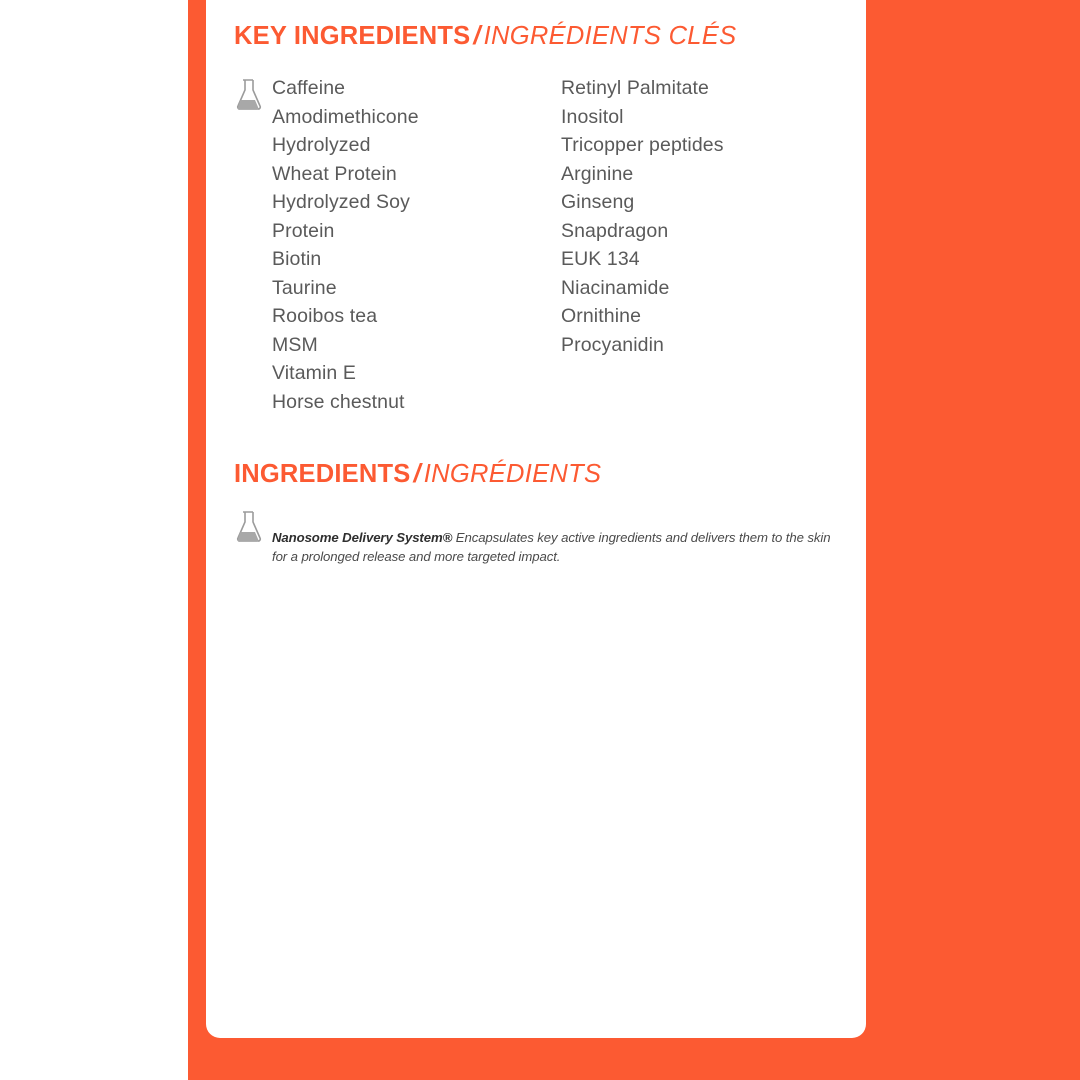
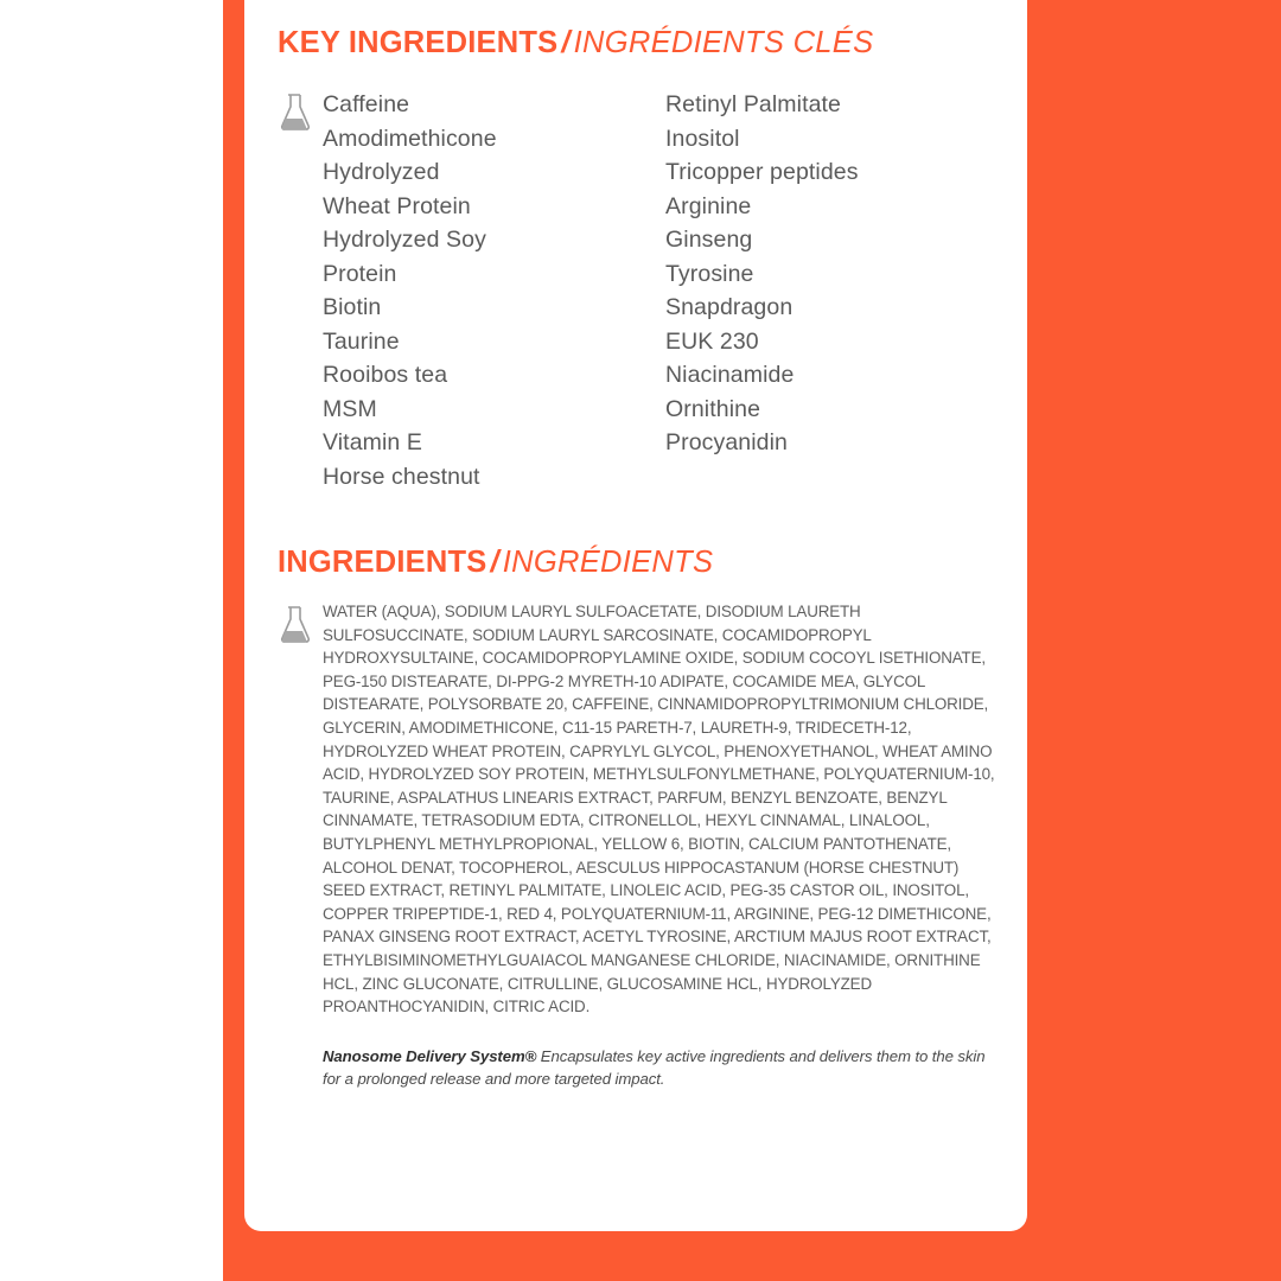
  KEY INGREDIENTS/INGRÉDIENTS CLÉS
  Caffeine
  Amodimethicone
  Hydrolyzed
  Wheat Protein
  Hydrolyzed Soy
  Protein
  Biotin
  Taurine
  Rooibos tea
  MSM
  Vitamin E
  Horse chestnut
  Retinyl Palmitate
  Inositol
  Tricopper peptides
  Arginine
  Ginseng
+ Tyrosine
  Snapdragon
- EUK 134
+ EUK 230
  Niacinamide
  Ornithine
  Procyanidin
  INGREDIENTS/INGRÉDIENTS
+ WATER (AQUA), SODIUM LAURYL SULFOACETATE, DISODIUM LAURETH SULFOSUCCINATE, SODIUM LAURYL SARCOSINATE, COCAMIDOPROPYL HYDROXYSULTAINE, COCAMIDOPROPYLAMINE OXIDE, SODIUM COCOYL ISETHIONATE, PEG-150 DISTEARATE, DI-PPG-2 MYRETH-10 ADIPATE, COCAMIDE MEA, GLYCOL DISTEARATE, POLYSORBATE 20, CAFFEINE, CINNAMIDOPROPYLTRIMONIUM CHLORIDE, GLYCERIN, AMODIMETHICONE, C11-15 PARETH-7, LAURETH-9, TRIDECETH-12, HYDROLYZED WHEAT PROTEIN, CAPRYLYL GLYCOL, PHENOXYETHANOL, WHEAT AMINO ACID, HYDROLYZED SOY PROTEIN, METHYLSULFONYLMETHANE, POLYQUATERNIUM-10, TAURINE, ASPALATHUS LINEARIS EXTRACT, PARFUM, BENZYL BENZOATE, BENZYL CINNAMATE, TETRASODIUM EDTA, CITRONELLOL, HEXYL CINNAMAL, LINALOOL, BUTYLPHENYL METHYLPROPIONAL, YELLOW 6, BIOTIN, CALCIUM PANTOTHENATE, ALCOHOL DENAT, TOCOPHEROL, AESCULUS HIPPOCASTANUM (HORSE CHESTNUT) SEED EXTRACT, RETINYL PALMITATE, LINOLEIC ACID, PEG-35 CASTOR OIL, INOSITOL, COPPER TRIPEPTIDE-1, RED 4, POLYQUATERNIUM-11, ARGININE, PEG-12 DIMETHICONE, PANAX GINSENG ROOT EXTRACT, ACETYL TYROSINE, ARCTIUM MAJUS ROOT EXTRACT, ETHYLBISIMINOMETHYLGUAIACOL MANGANESE CHLORIDE, NIACINAMIDE, ORNITHINE HCL, ZINC GLUCONATE, CITRULLINE, GLUCOSAMINE HCL, HYDROLYZED PROANTHOCYANIDIN, CITRIC ACID.
  Nanosome Delivery System® Encapsulates key active ingredients and delivers them to the skin for a prolonged release and more targeted impact.
